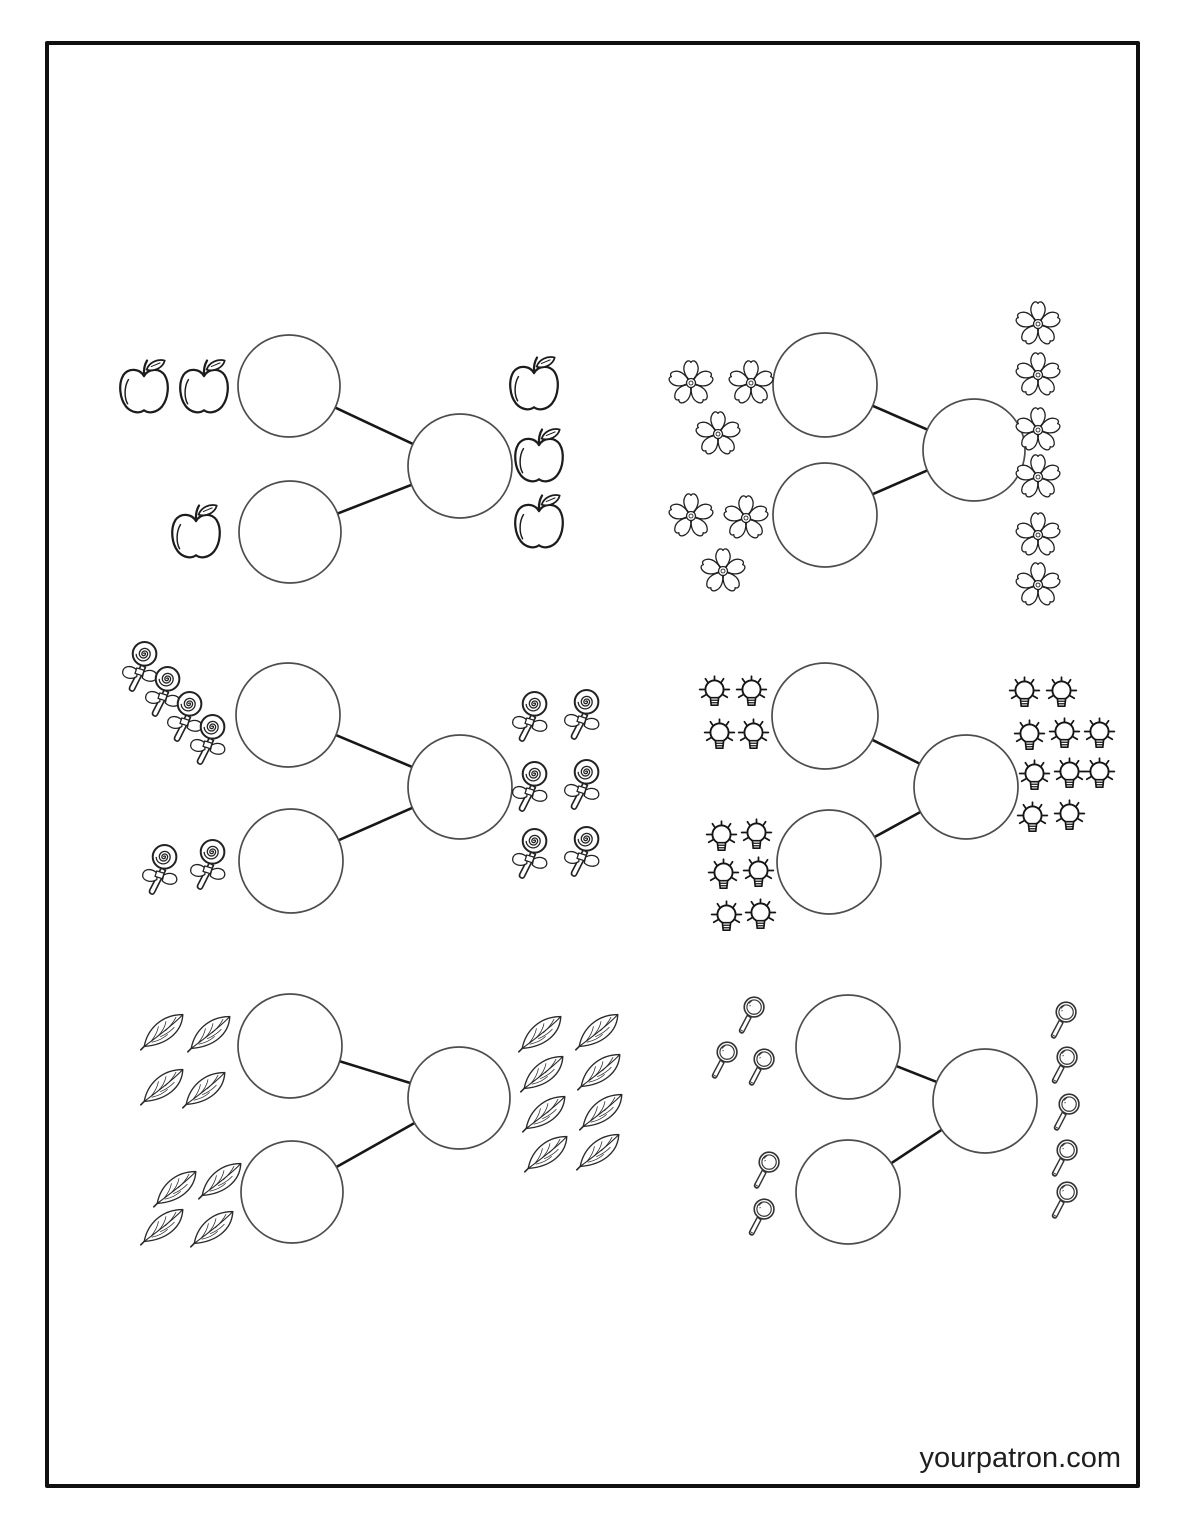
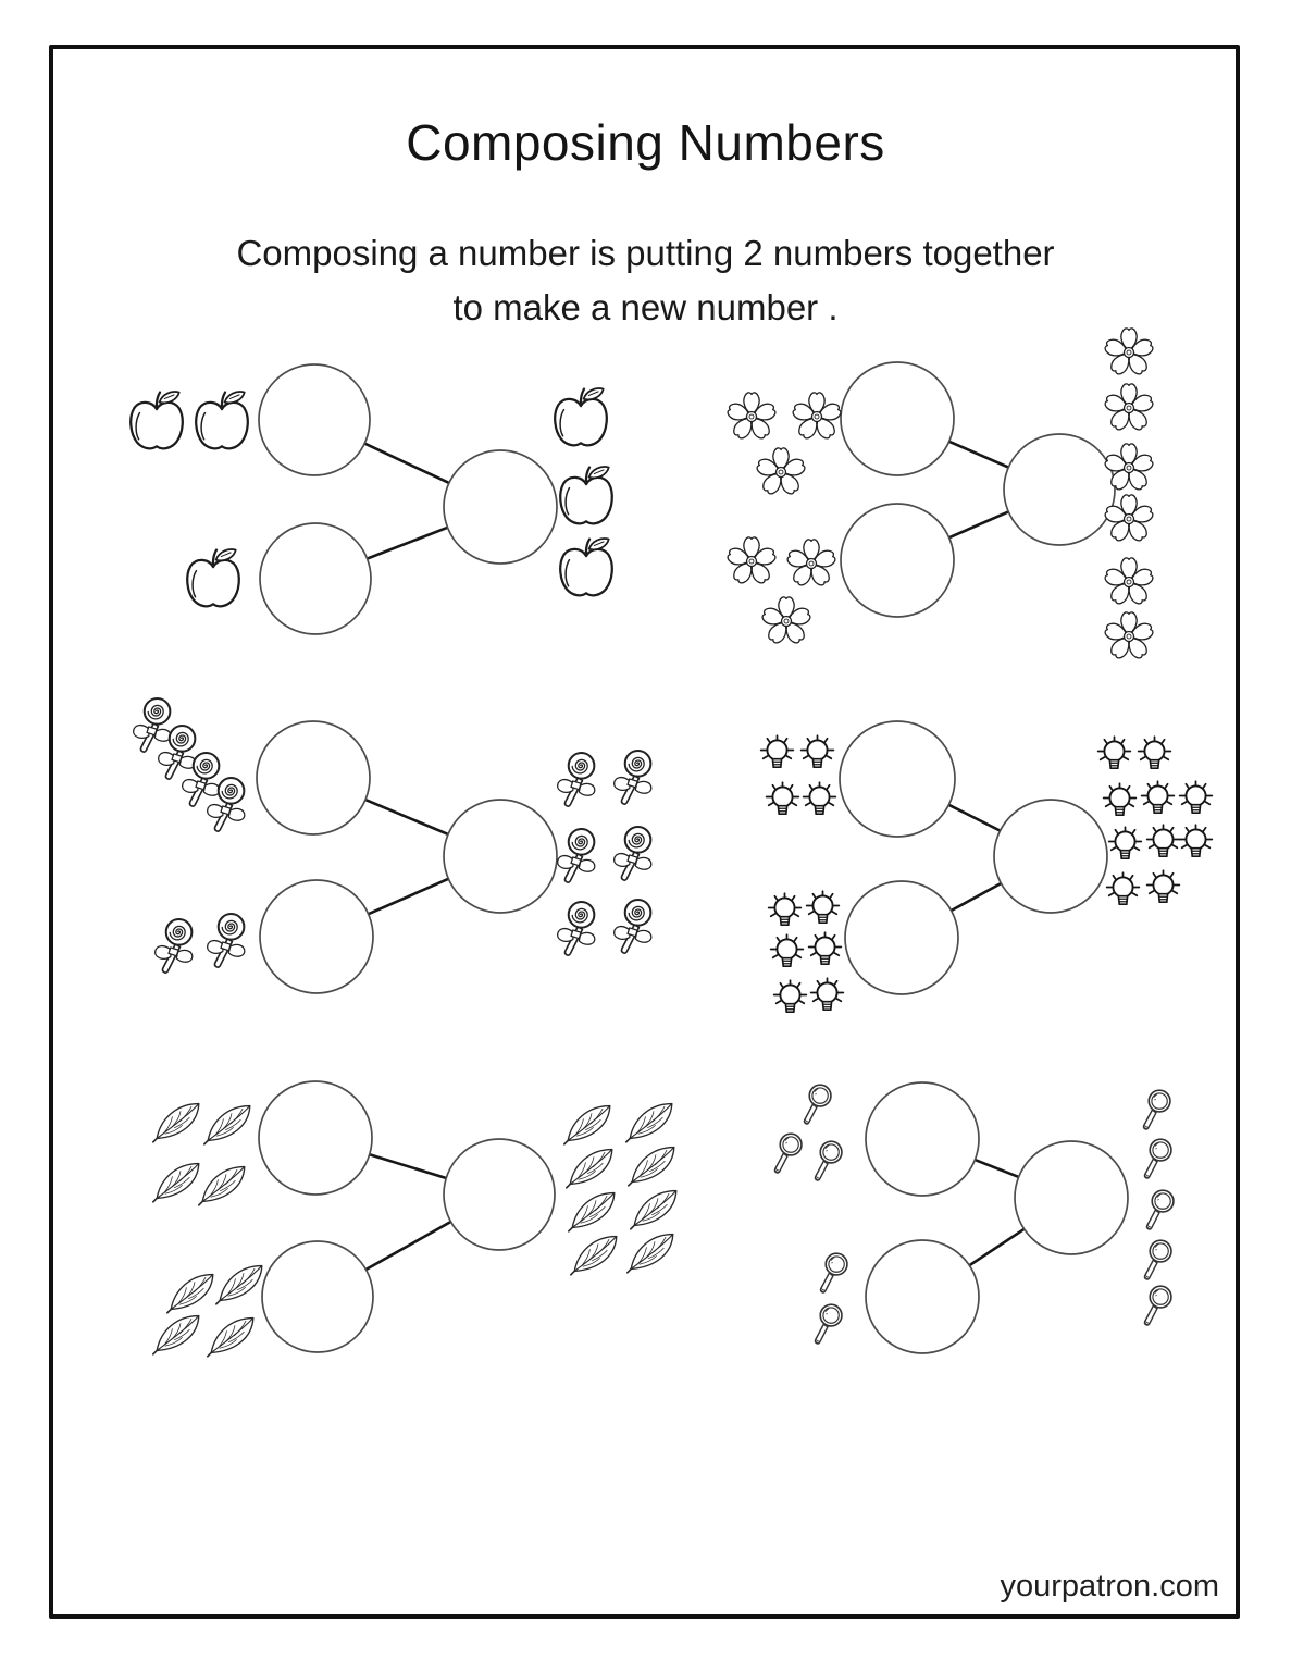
+ Composing Numbers
+ Composing a number is putting 2 numbers together
+ to make a new number .
  yourpatron.com
